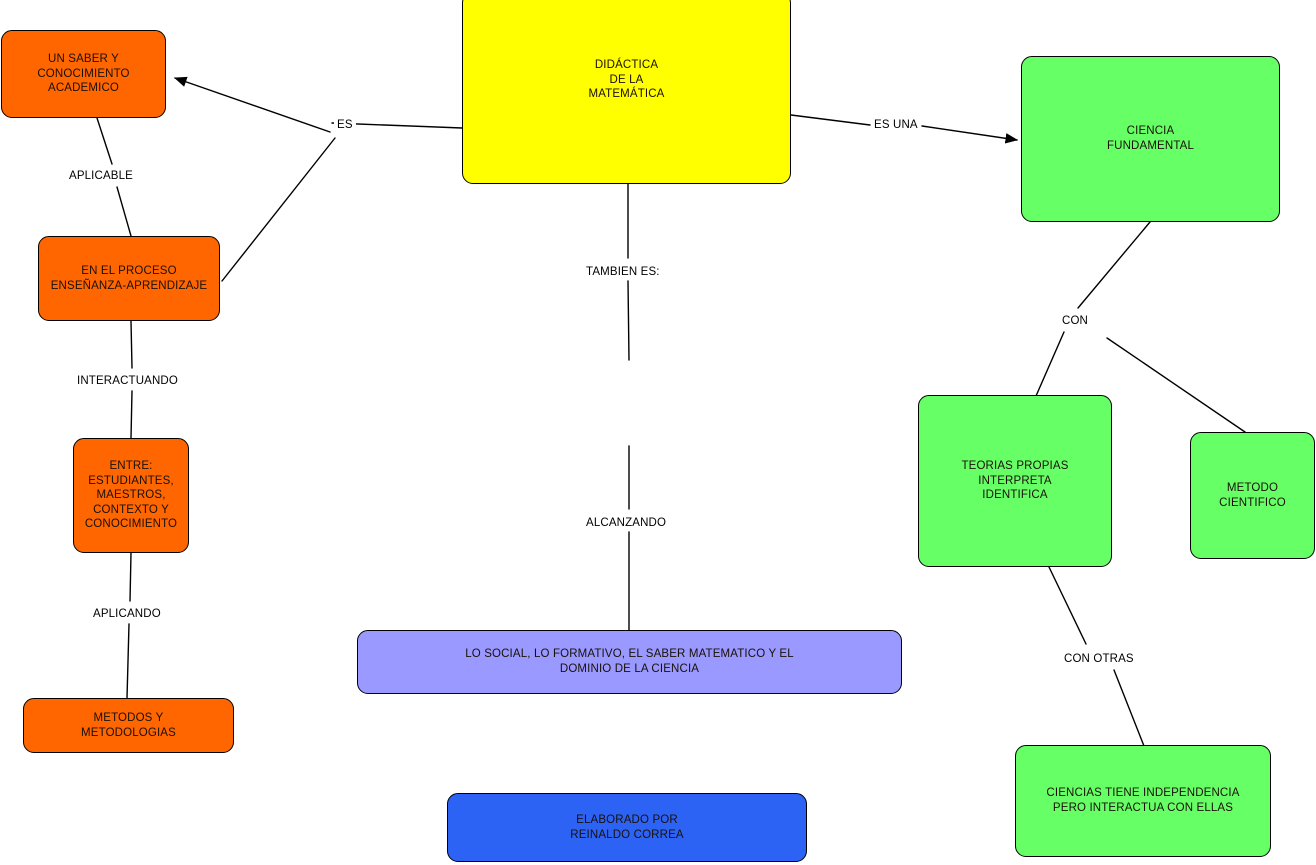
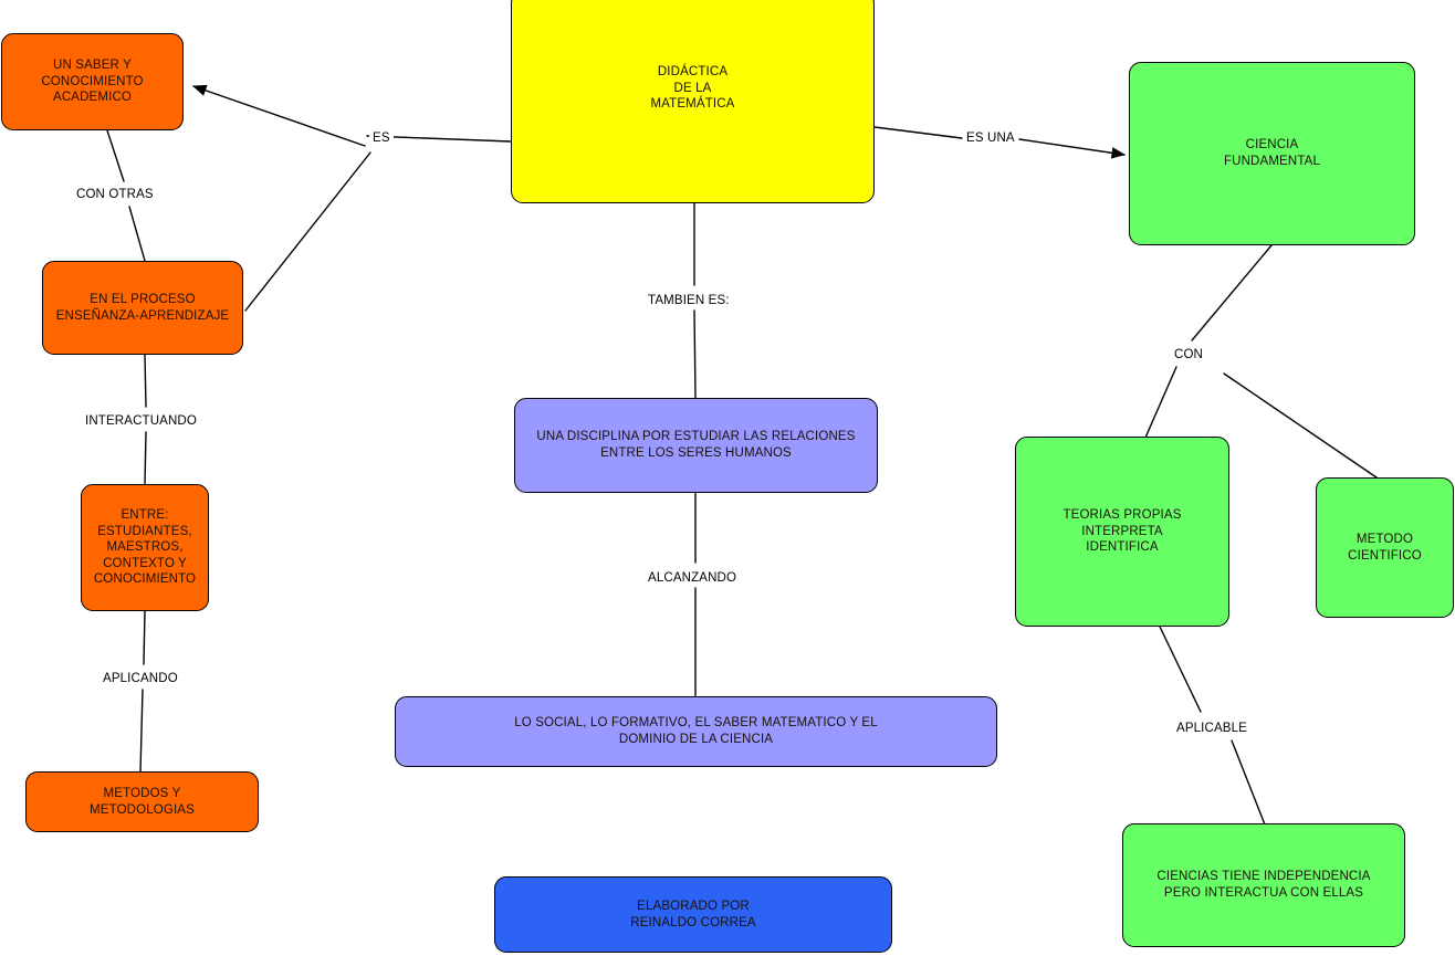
  UN SABER Y
  CONOCIMIENTO
  ACADEMICO
  EN EL PROCESO
  ENSEÑANZA-APRENDIZAJE
  ENTRE:
  ESTUDIANTES,
  MAESTROS,
  CONTEXTO Y
  CONOCIMIENTO
  METODOS Y
  METODOLOGIAS
  DIDÁCTICA
  DE LA
  MATEMÁTICA
  CIENCIA
  FUNDAMENTAL
  TEORIAS PROPIAS
  INTERPRETA
  IDENTIFICA
  METODO
  CIENTIFICO
  CIENCIAS TIENE INDEPENDENCIA
  PERO INTERACTUA CON ELLAS
+ UNA DISCIPLINA POR ESTUDIAR LAS RELACIONES
+ ENTRE LOS SERES HUMANOS
  LO SOCIAL, LO FORMATIVO, EL SABER MATEMATICO Y EL
  DOMINIO DE LA CIENCIA
  ELABORADO POR
  REINALDO CORREA
  ES
  ES UNA
- APLICABLE
+ CON OTRAS
  TAMBIEN ES:
  CON
  INTERACTUANDO
  ALCANZANDO
  APLICANDO
- CON OTRAS
+ APLICABLE
